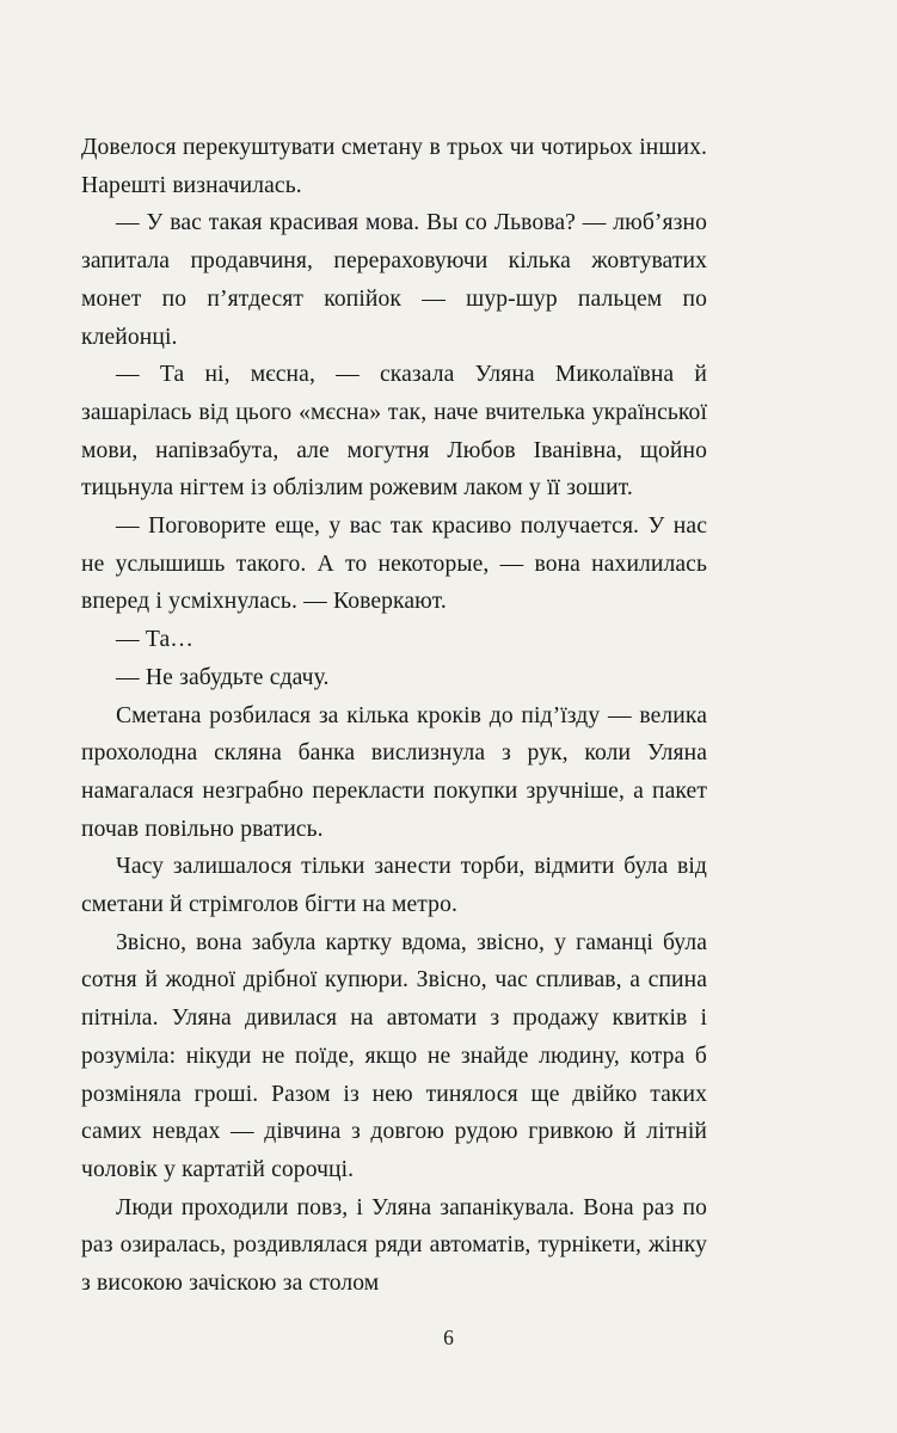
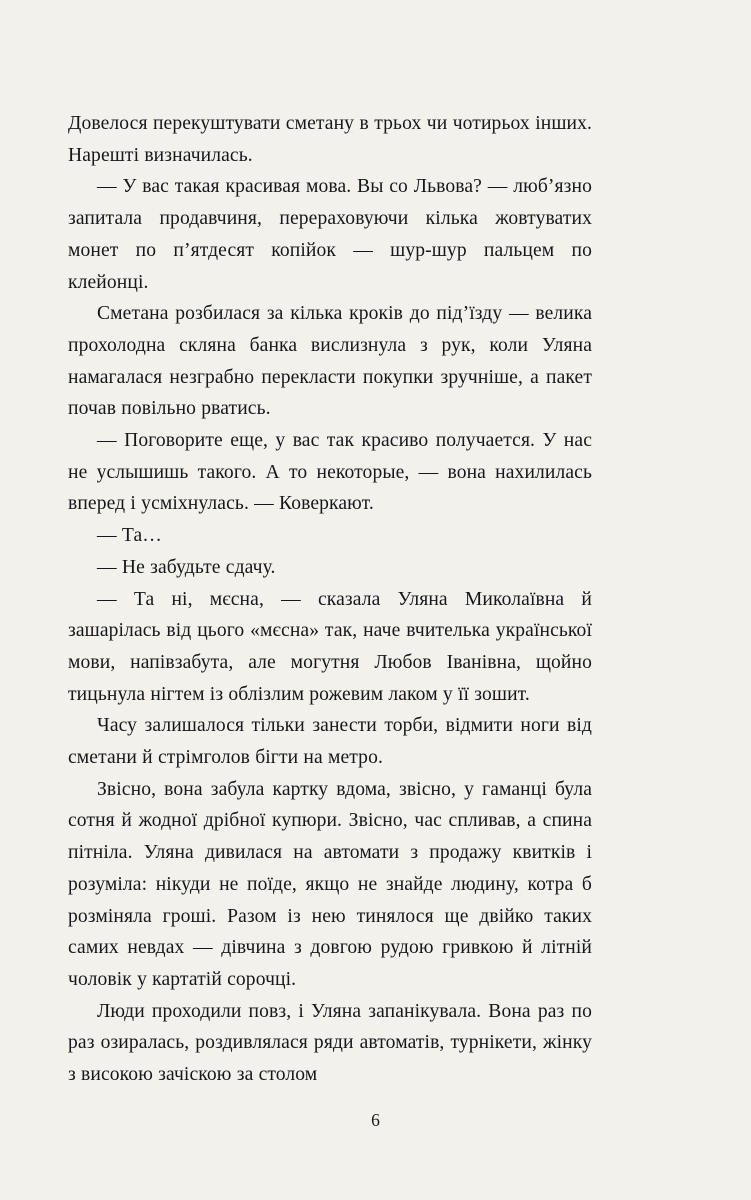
  Довелося перекуштувати сметану в трьох чи чотирьох інших. Нарешті визначилась.
  — У вас такая красивая мова. Вы со Львова? — люб’язно запитала продавчиня, перераховуючи кілька жовтуватих монет по п’ятдесят копійок — шур-шур пальцем по клейонці.
- — Та ні, мєсна, — сказала Уляна Миколаївна й зашарілась від цього «мєсна» так, наче вчителька української мови, напівзабута, але могутня Любов Іванівна, щойно тицьнула нігтем із облізлим рожевим лаком у її зошит.
+ Сметана розбилася за кілька кроків до під’їзду — велика прохолодна скляна банка вислизнула з рук, коли Уляна намагалася незграбно перекласти покупки зручніше, а пакет почав повільно рватись.
  — Поговорите еще, у вас так красиво получается. У нас не услышишь такого. А то некоторые, — вона нахилилась вперед і усміхнулась. — Коверкают.
  — Та…
  — Не забудьте сдачу.
- Сметана розбилася за кілька кроків до під’їзду — велика прохолодна скляна банка вислизнула з рук, коли Уляна намагалася незграбно перекласти покупки зручніше, а пакет почав повільно рватись.
+ — Та ні, мєсна, — сказала Уляна Миколаївна й зашарілась від цього «мєсна» так, наче вчителька української мови, напівзабута, але могутня Любов Іванівна, щойно тицьнула нігтем із облізлим рожевим лаком у її зошит.
- Часу залишалося тільки занести торби, відмити була від сметани й стрімголов бігти на метро.
+ Часу залишалося тільки занести торби, відмити ноги від сметани й стрімголов бігти на метро.
  Звісно, вона забула картку вдома, звісно, у гаманці була сотня й жодної дрібної купюри. Звісно, час спливав, а спина пітніла. Уляна дивилася на автомати з продажу квитків і розуміла: нікуди не поїде, якщо не знайде людину, котра б розміняла гроші. Разом із нею тинялося ще двійко таких самих невдах — дівчина з довгою рудою гривкою й літній чоловік у картатій сорочці.
  Люди проходили повз, і Уляна запанікувала. Вона раз по раз озиралась, роздивлялася ряди автоматів, турнікети, жінку з високою зачіскою за столом
  6
